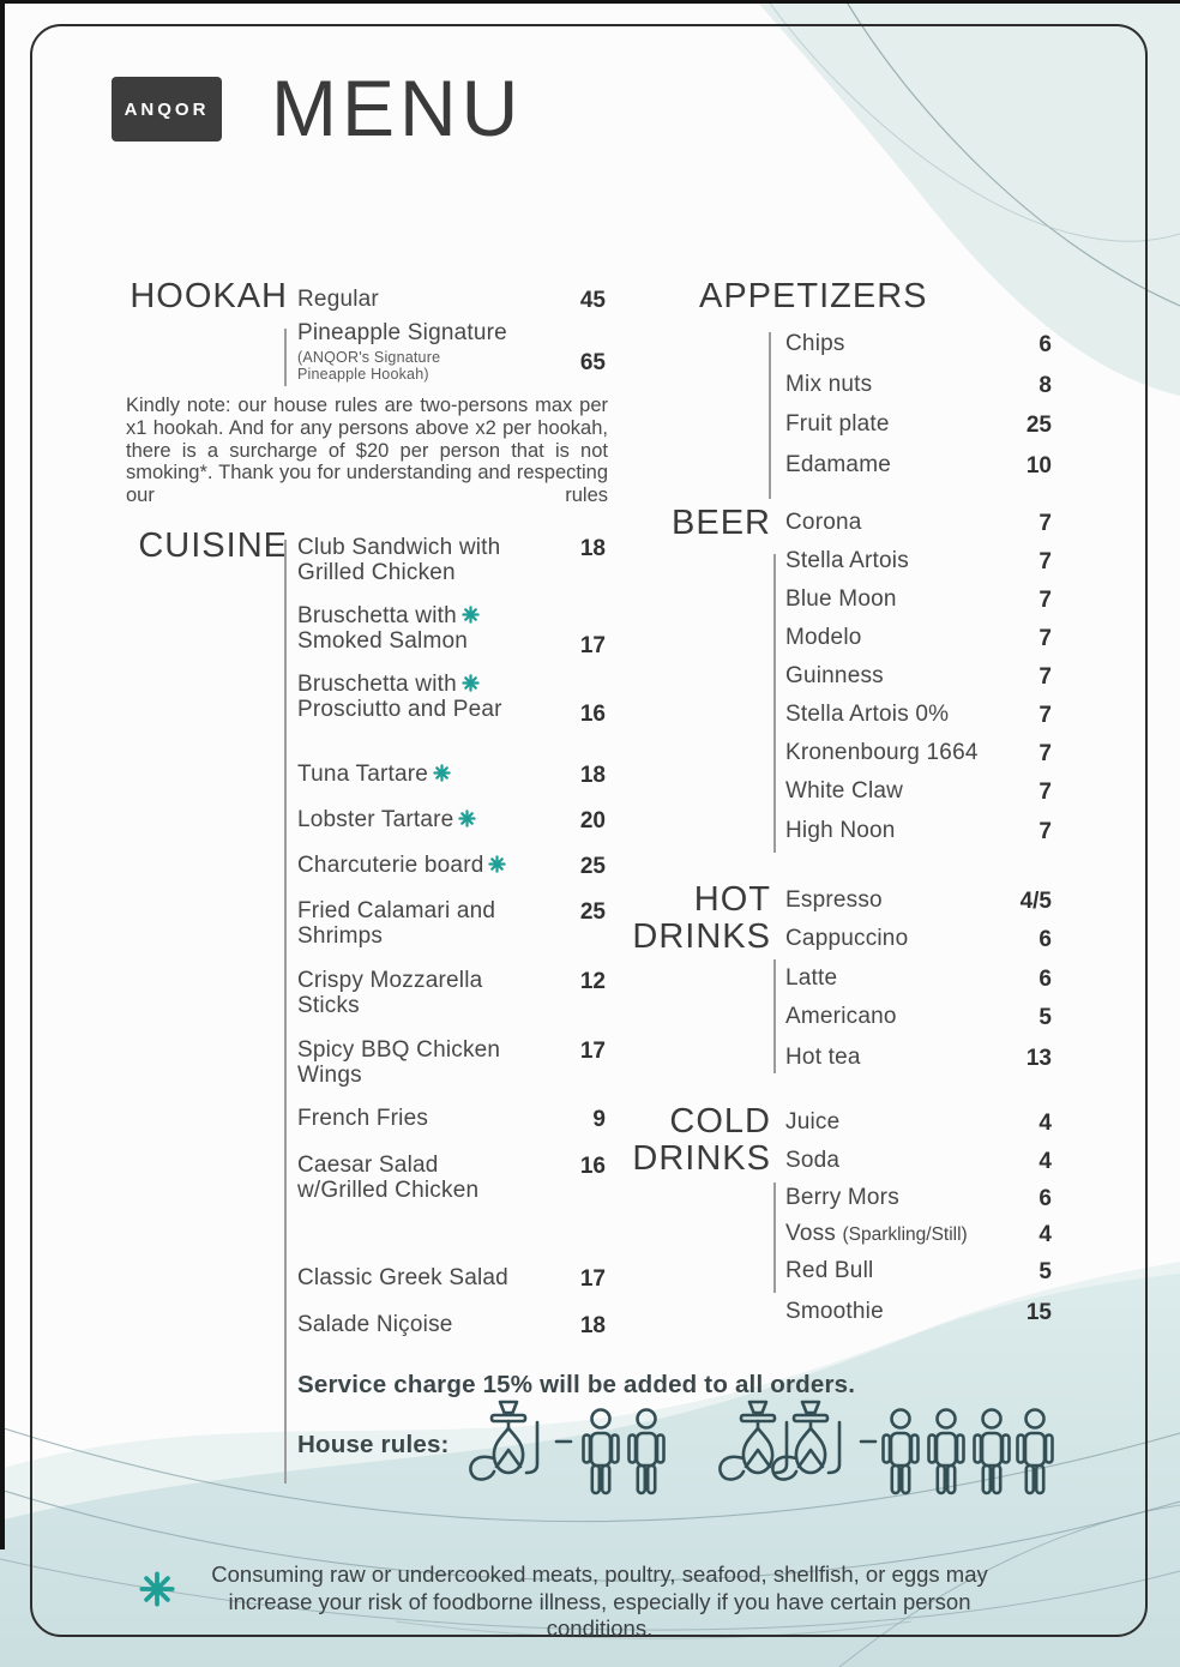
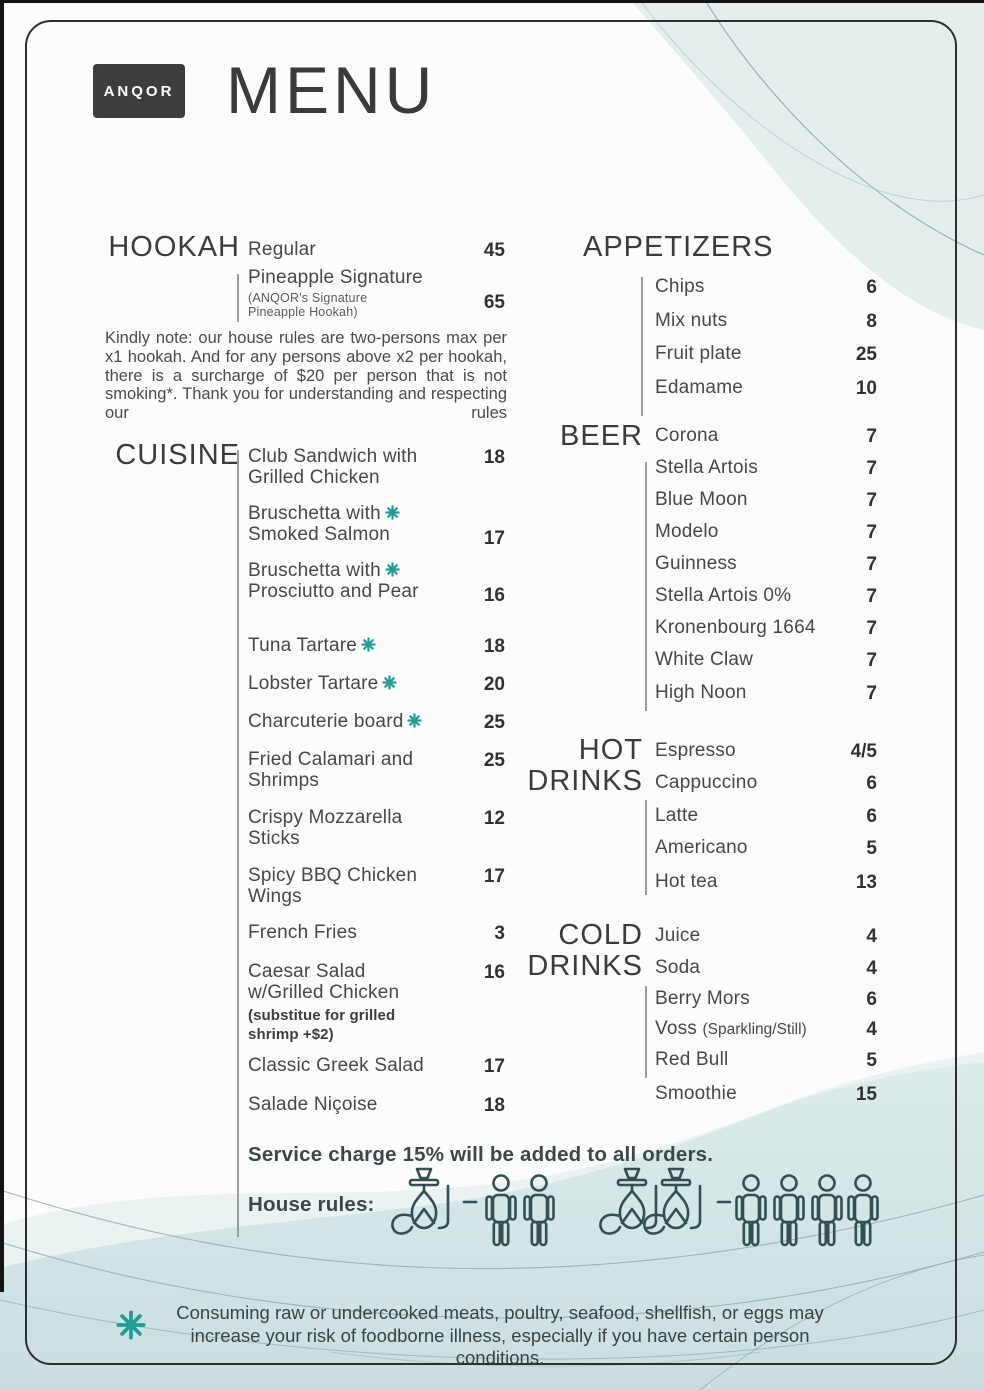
  ANQOR
  MENU
  HOOKAH
  Regular
  45
  Pineapple Signature
  (ANQOR's Signature
  Pineapple Hookah)
  65
  Kindly note: our house rules are two-persons max per x1 hookah. And for any persons above x2 per hookah, there is a surcharge of $20 per person that is not smoking*. Thank you for understanding and respecting our rules
  CUISINE
  Club Sandwich with
  Grilled Chicken
  18
  Bruschetta with
  Smoked Salmon
  17
  Bruschetta with
  Prosciutto and Pear
  16
  Tuna Tartare
  18
  Lobster Tartare
  20
  Charcuterie board
  25
  Fried Calamari and
  Shrimps
  25
  Crispy Mozzarella
  Sticks
  12
  Spicy BBQ Chicken
  Wings
  17
  French Fries
- 9
+ 3
  Caesar Salad
  w/Grilled Chicken
+ (substitue for grilled
+ shrimp +$2)
  16
  Classic Greek Salad
  17
  Salade Niçoise
  18
  APPETIZERS
  Chips
  6
  Mix nuts
  8
  Fruit plate
  25
  Edamame
  10
  BEER
  Corona
  7
  Stella Artois
  7
  Blue Moon
  7
  Modelo
  7
  Guinness
  7
  Stella Artois 0%
  7
  Kronenbourg 1664
  7
  White Claw
  7
  High Noon
  7
  HOT
  DRINKS
  Espresso
  4/5
  Cappuccino
  6
  Latte
  6
  Americano
  5
  Hot tea
  13
  COLD
  DRINKS
  Juice
  4
  Soda
  4
  Berry Mors
  6
  Voss (Sparkling/Still)
  4
  Red Bull
  5
  Smoothie
  15
  Service charge 15% will be added to all orders.
  House rules:
  Consuming raw or undercooked meats, poultry, seafood, shellfish, or eggs may increase your risk of foodborne illness, especially if you have certain person conditions.
